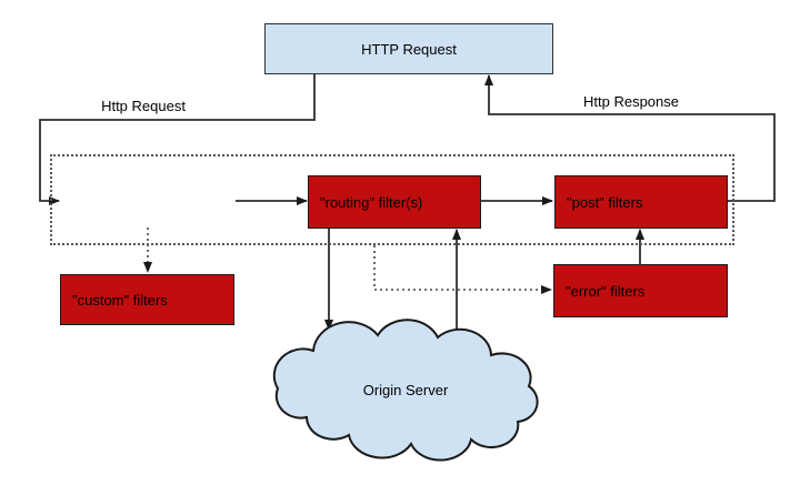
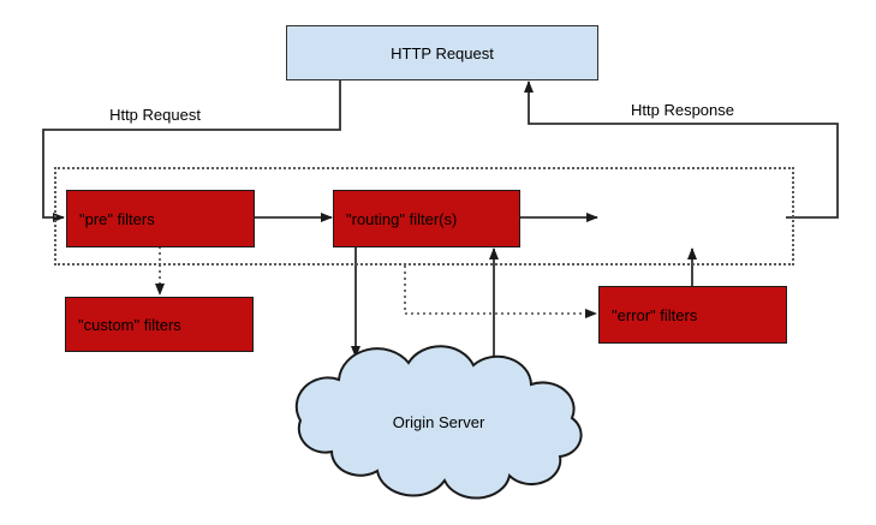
  HTTP Request
+ "pre" filters
  "routing" filter(s)
- "post" filters
  "custom" filters
  "error" filters
  Http Request
  Http Response
  Origin Server
